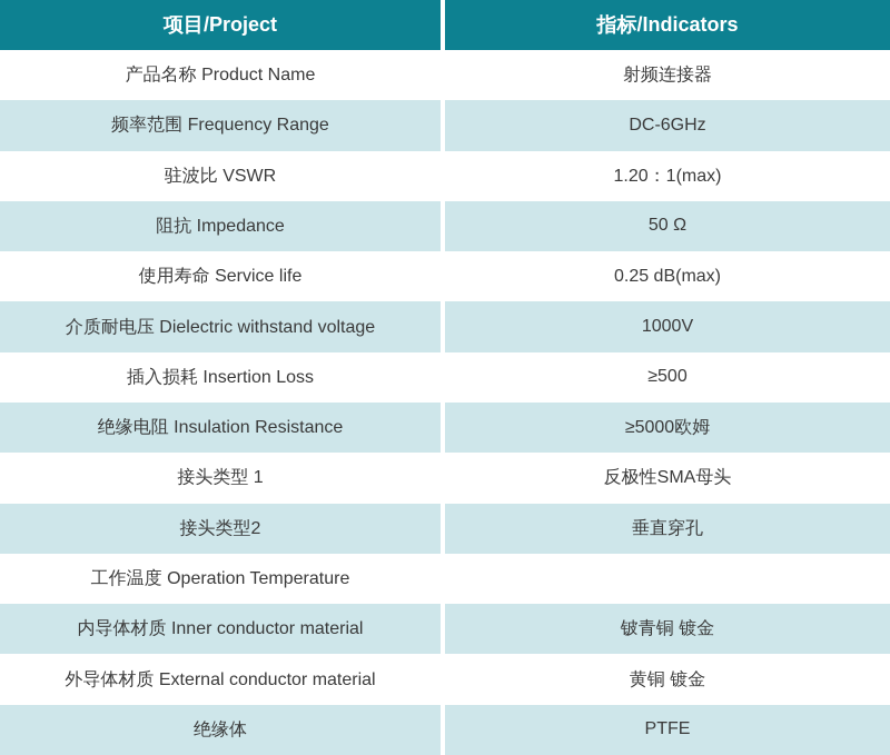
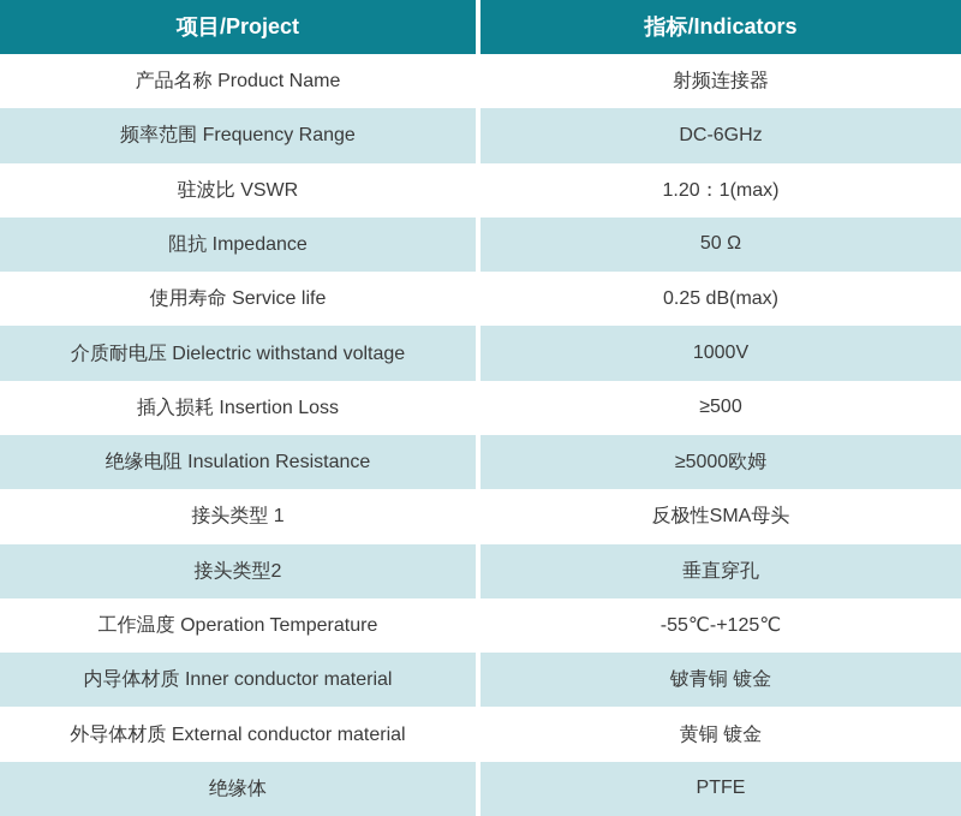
  项目/Project
  指标/Indicators
  产品名称 Product Name
  射频连接器
  频率范围 Frequency Range
  DC-6GHz
  驻波比 VSWR
  1.20：1(max)
  阻抗 Impedance
  50 Ω
  使用寿命 Service life
  0.25 dB(max)
  介质耐电压 Dielectric withstand voltage
  1000V
  插入损耗 Insertion Loss
  ≥500
  绝缘电阻 Insulation Resistance
  ≥5000欧姆
  接头类型 1
  反极性SMA母头
  接头类型2
  垂直穿孔
  工作温度 Operation Temperature
+ -55℃-+125℃
  内导体材质 Inner conductor material
  铍青铜 镀金
  外导体材质 External conductor material
  黄铜 镀金
  绝缘体
  PTFE
